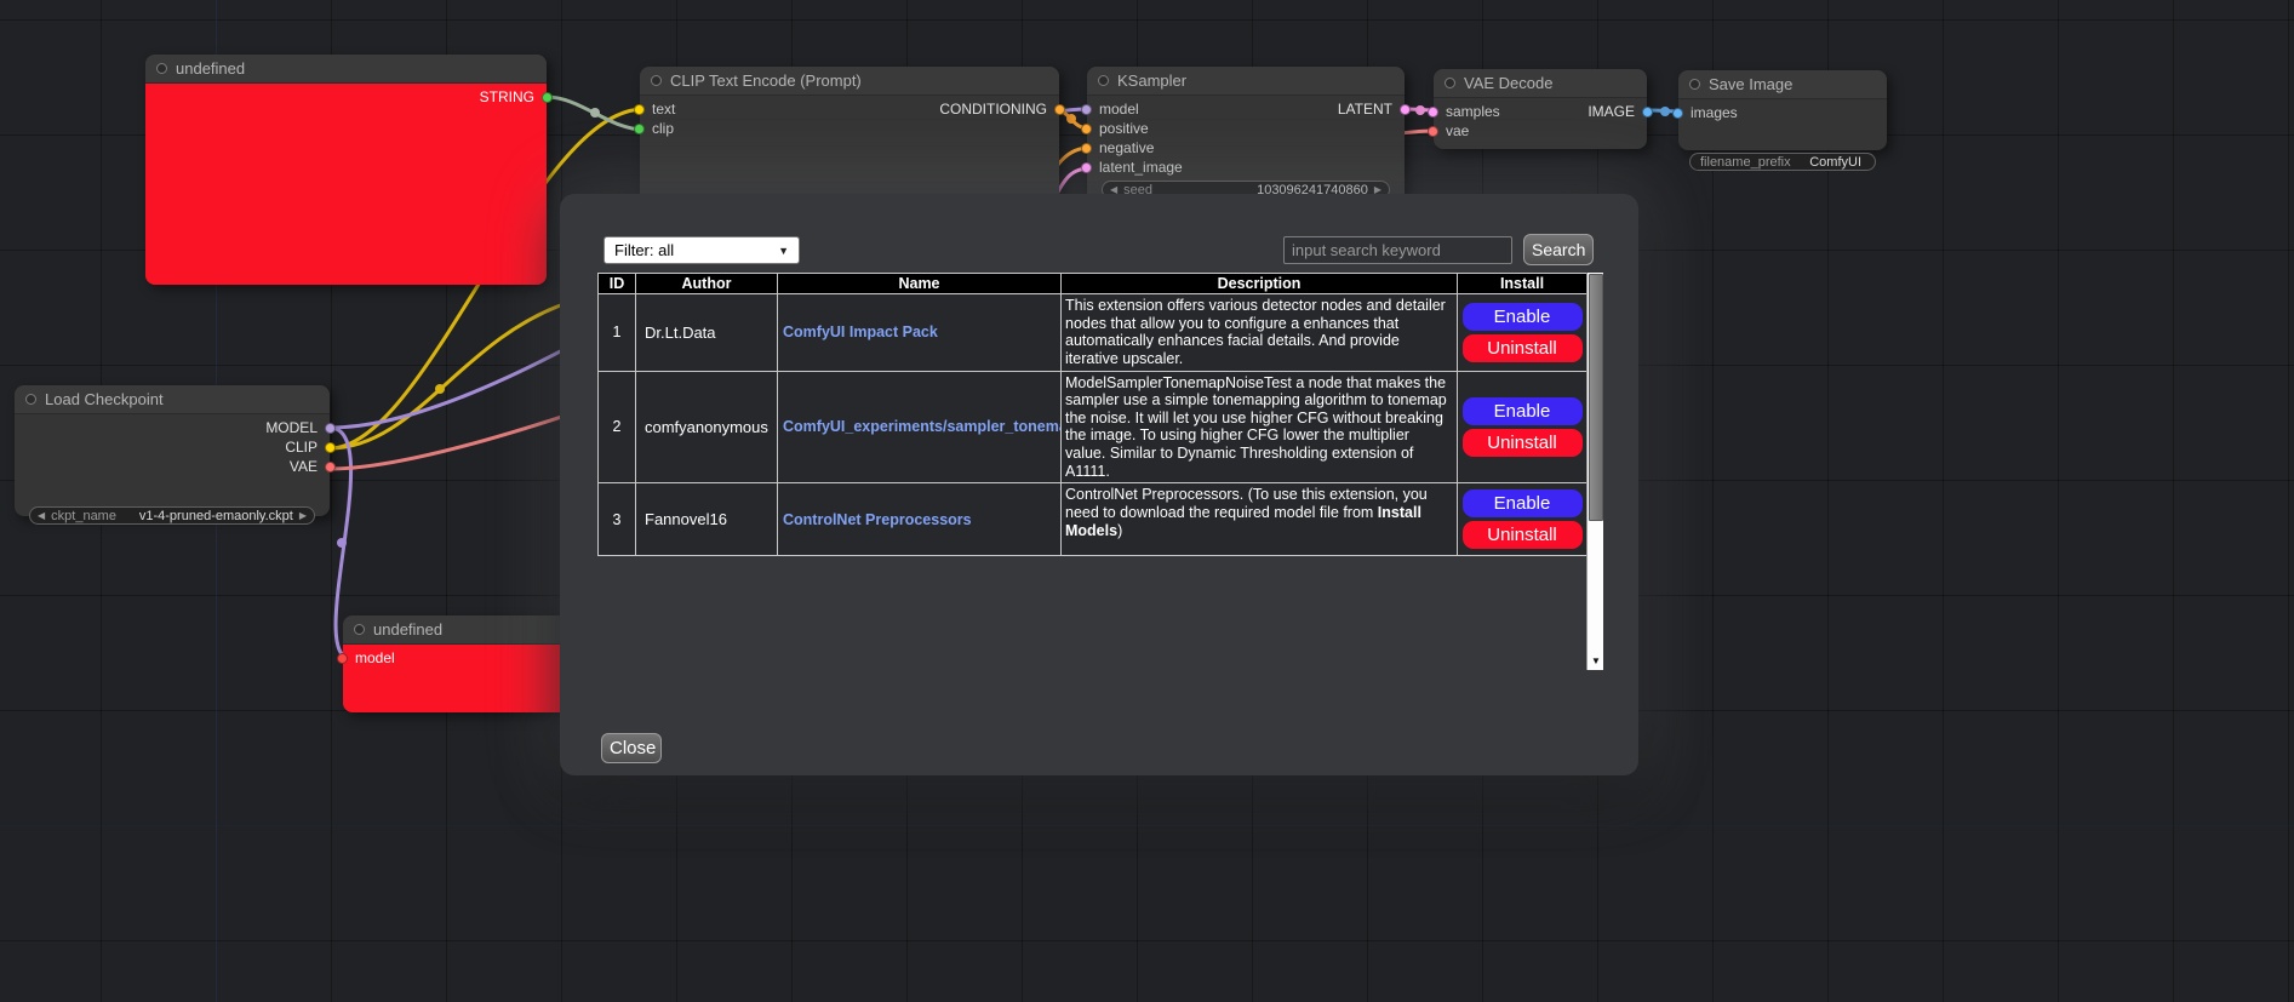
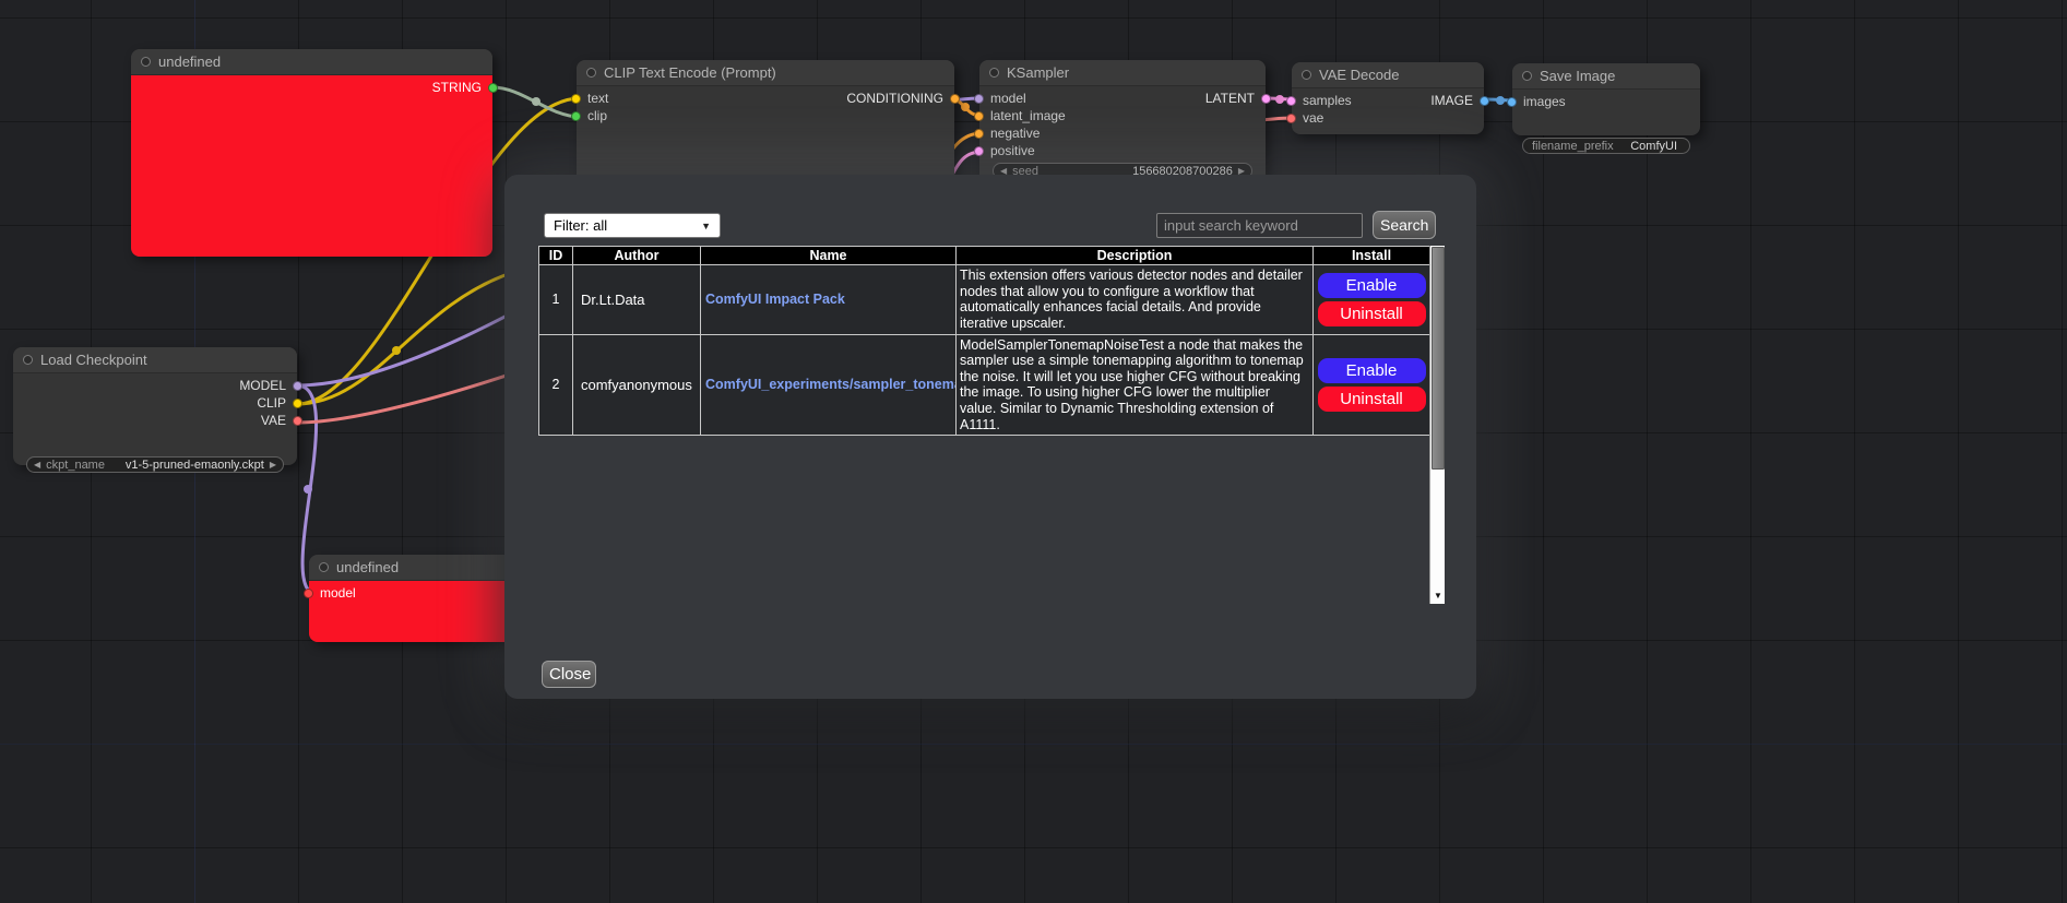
  undefined
  STRING
  CLIP Text Encode (Prompt)
  text
  CONDITIONING
  clip
  KSampler
  model
  LATENT
- positive
+ latent_image
  negative
- latent_image
+ positive
  ◀
  seed
- 103096241740860
+ 156680208700286
  ▶
  VAE Decode
  samples
  IMAGE
  vae
  Save Image
  images
  filename_prefix
  ComfyUI
  Load Checkpoint
  MODEL
  CLIP
  VAE
  ◀
  ckpt_name
- v1-4-pruned-emaonly.ckpt
+ v1-5-pruned-emaonly.ckpt
  ▶
  undefined
  model
  Filter: all
  ▼
  input search keyword
  Search
  ID	Author	Name	Description	Install
- 1	Dr.Lt.Data	ComfyUI Impact Pack	This extension offers various detector nodes and detailer nodes that allow you to configure a enhances that automatically enhances facial details. And provide iterative upscaler.	EnableUninstall
+ 1	Dr.Lt.Data	ComfyUI Impact Pack	This extension offers various detector nodes and detailer nodes that allow you to configure a workflow that automatically enhances facial details. And provide iterative upscaler.	EnableUninstall
  2	comfyanonymous	ComfyUI_experiments/sampler_tonem	ModelSamplerTonemapNoiseTest a node that makes the sampler use a simple tonemapping algorithm to tonemap the noise. It will let you use higher CFG without breaking the image. To using higher CFG lower the multiplier value. Similar to Dynamic Thresholding extension of A1111.	EnableUninstall
- 3	Fannovel16	ControlNet Preprocessors	ControlNet Preprocessors. (To use this extension, you need to download the required model file from Install Models)	EnableUninstall
  ▼
  Close
